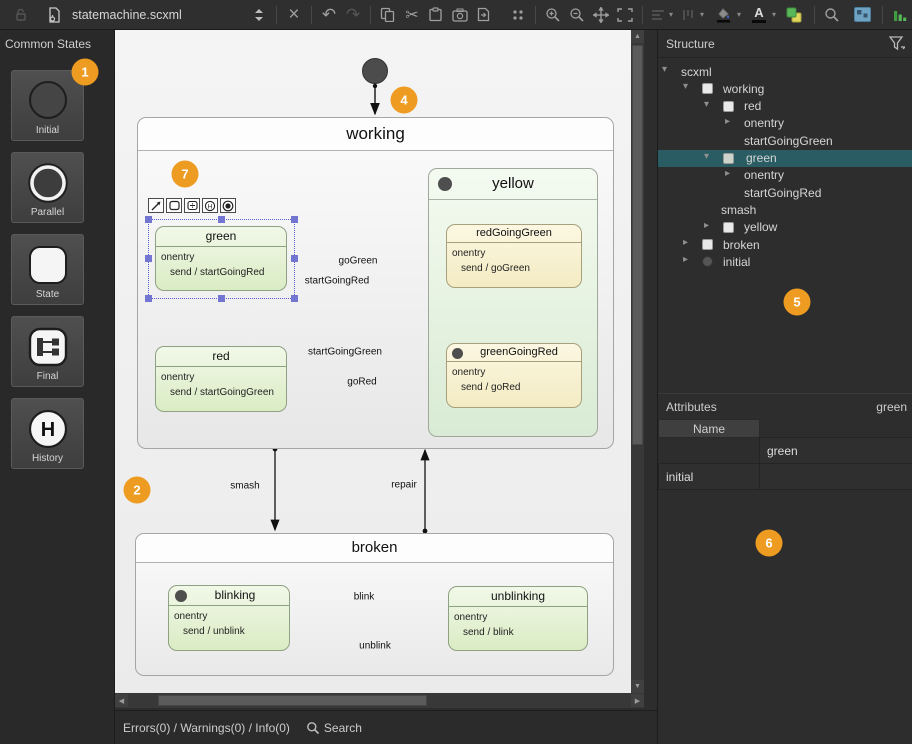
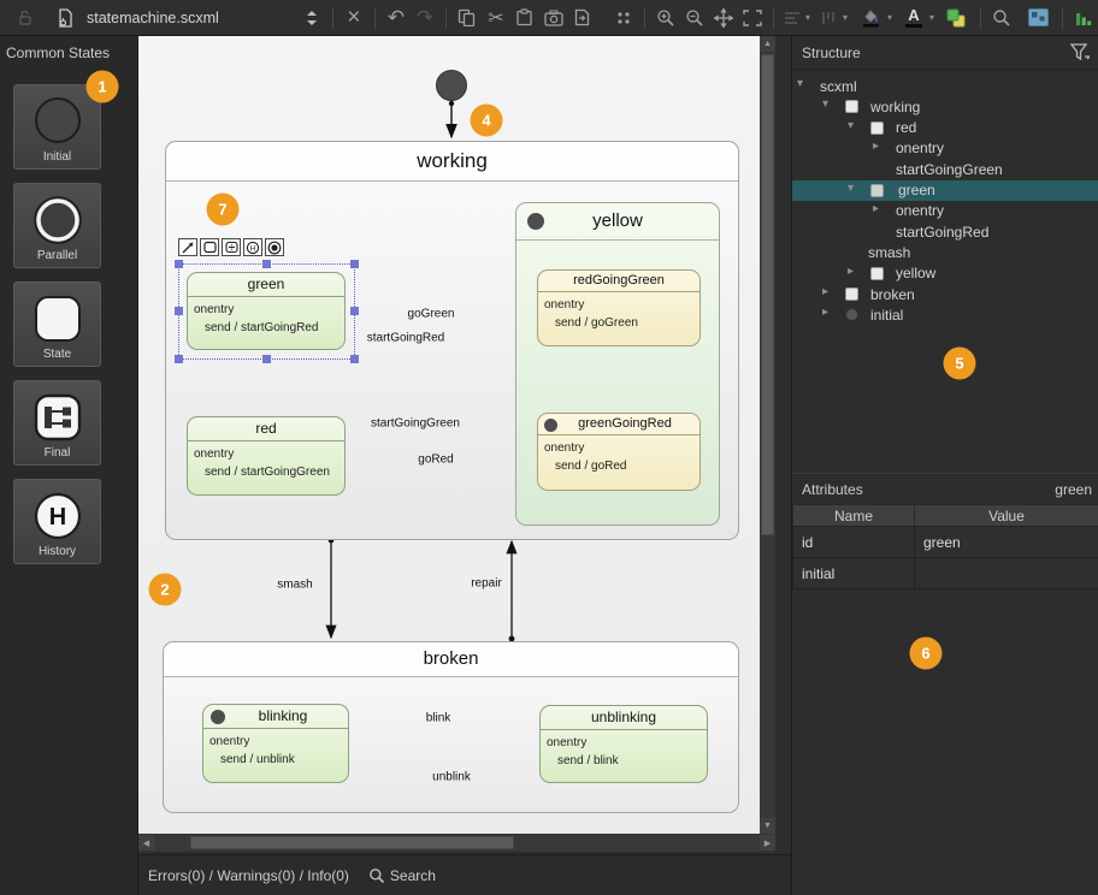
  statemachine.scxml
  ×
  ↶
  ↷
  ✂
  ▾
  ▾
  ▾
  A
  ▾
  Common States
  Initial
  Parallel
  State
  Final
  H
  History
  working
  yellow
  redGoingGreen
  onentry
  send / goGreen
  greenGoingRed
  onentry
  send / goRed
  green
  onentry
  send / startGoingRed
  red
  onentry
  send / startGoingGreen
  broken
  blinking
  onentry
  send / unblink
  unblinking
  onentry
  send / blink
  goGreen
  startGoingRed
  startGoingGreen
  goRed
  smash
  repair
  blink
  unblink
  Structure
  ▾
  scxml
  ▾
  working
  ▾
  red
  ▸
  onentry
  startGoingGreen
  ▾
  green
  ▸
  onentry
  startGoingRed
  smash
  ▸
  yellow
  ▸
  broken
  ▸
  initial
  Attributes
  green
  Name
+ Value
+ id
  green
  initial
  Errors(0) / Warnings(0) / Info(0)
  Search
  1
  2
  7
  4
  5
  6
